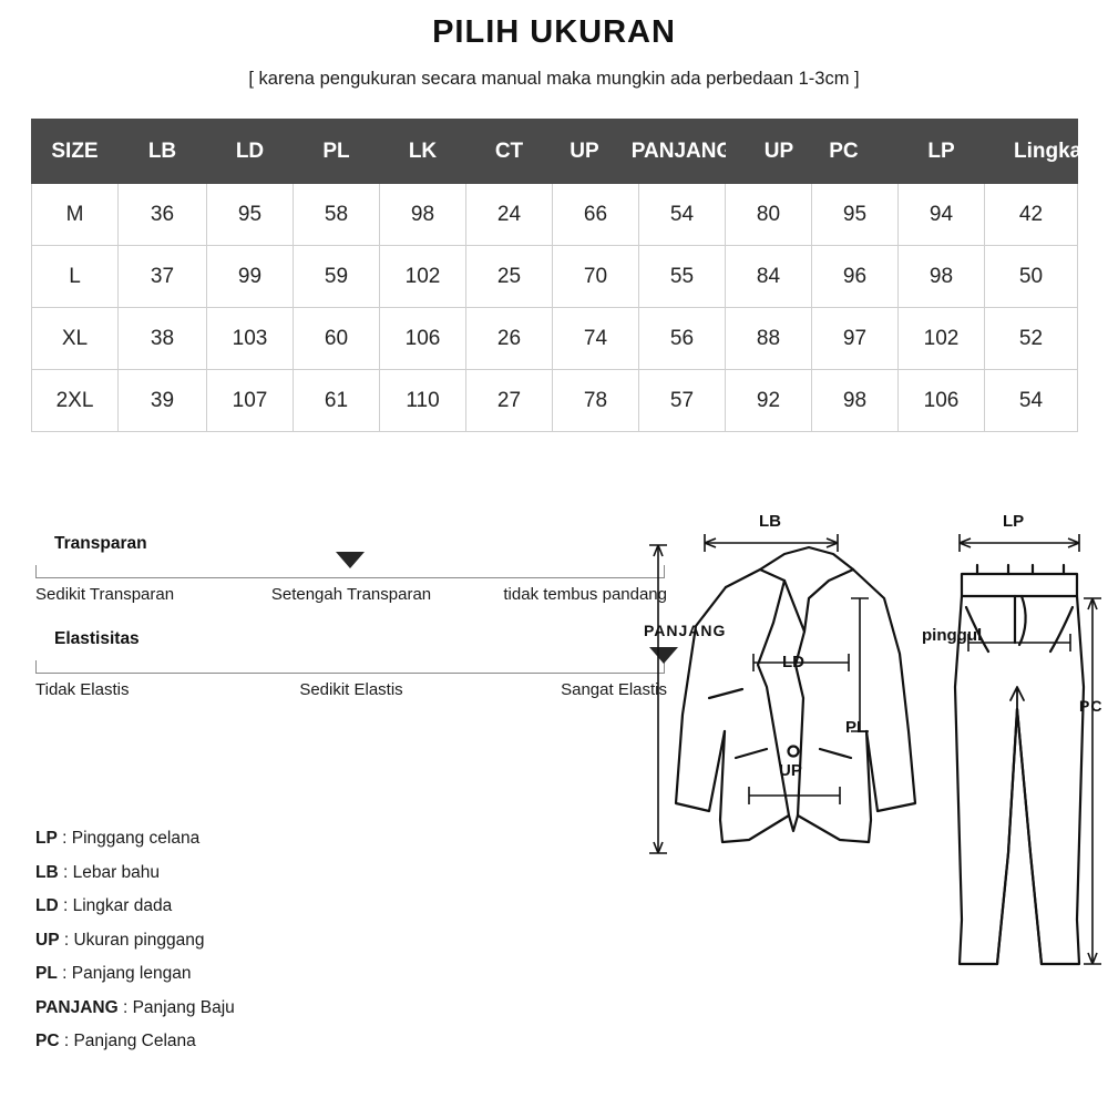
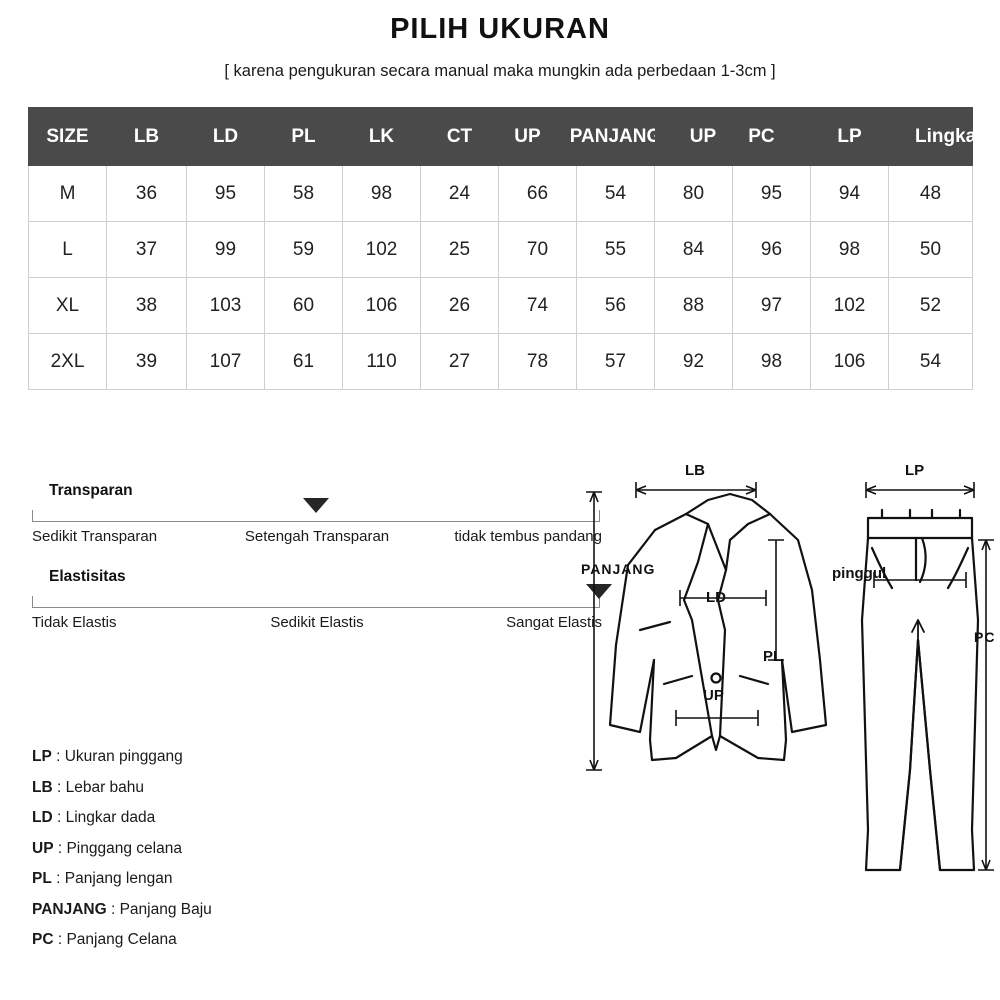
  PILIH UKURAN
  [ karena pengukuran secara manual maka mungkin ada perbedaan 1-3cm ]
  SIZE	LB	LD	PL	LK	CT	UP	PANJAN	UP	PC	LP	Lingkar k
- M	36	95	58	98	24	66	54	80	95	94	42
+ M	36	95	58	98	24	66	54	80	95	94	48
  L	37	99	59	102	25	70	55	84	96	98	50
  XL	38	103	60	106	26	74	56	88	97	102	52
  2XL	39	107	61	110	27	78	57	92	98	106	54
  Transparan
  Sedikit Transparan
  Setengah Transparan
  tidak tembus pandang
  Elastisitas
  Tidak Elastis
  Sedikit Elastis
  Sangat Elastis
- LP : Pinggang celana
+ LP : Ukuran pinggang
  LB : Lebar bahu
  LD : Lingkar dada
- UP : Ukuran pinggang
+ UP : Pinggang celana
  PL : Panjang lengan
  PANJANG : Panjang Baju
  PC : Panjang Celana
  PANJANG
  PC
  LB
  LP
  LD
  PL
  UP
  pinggul
